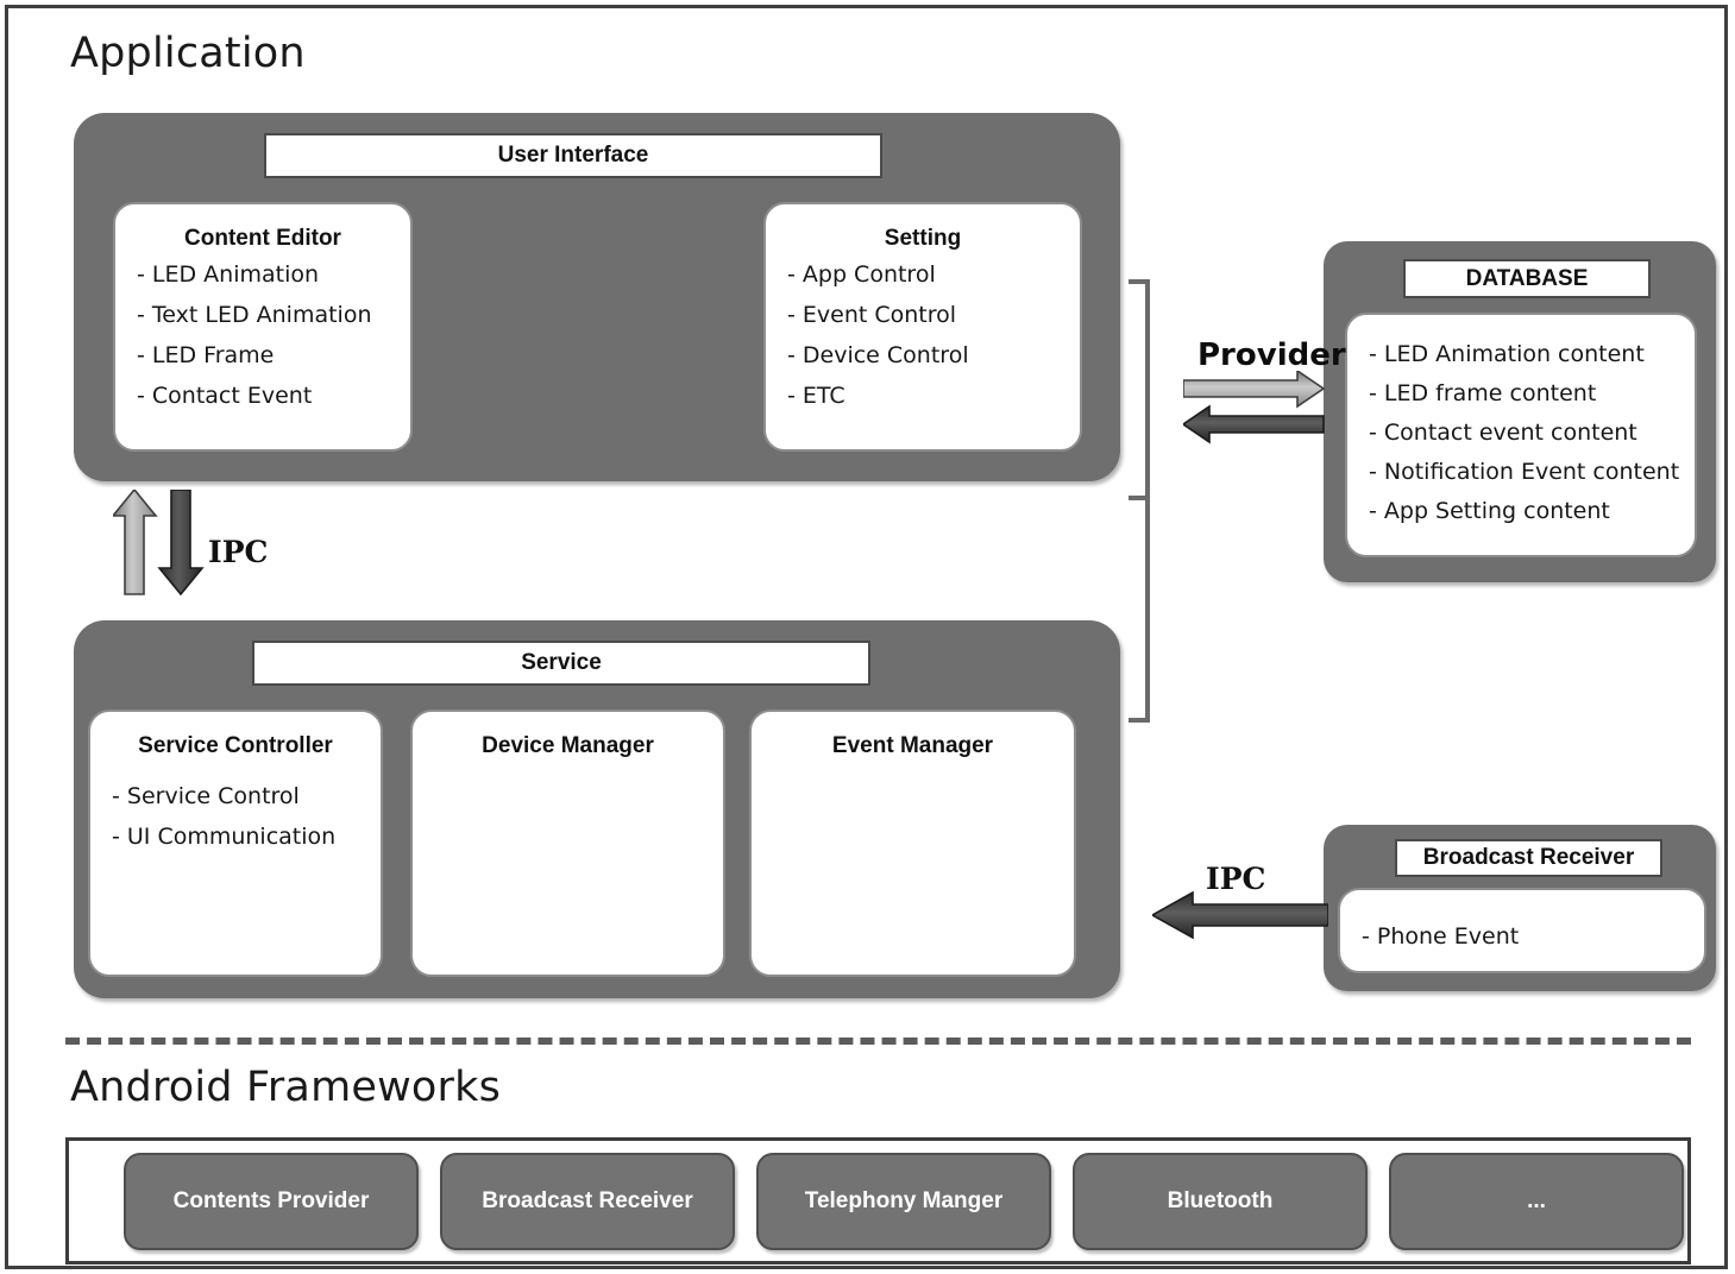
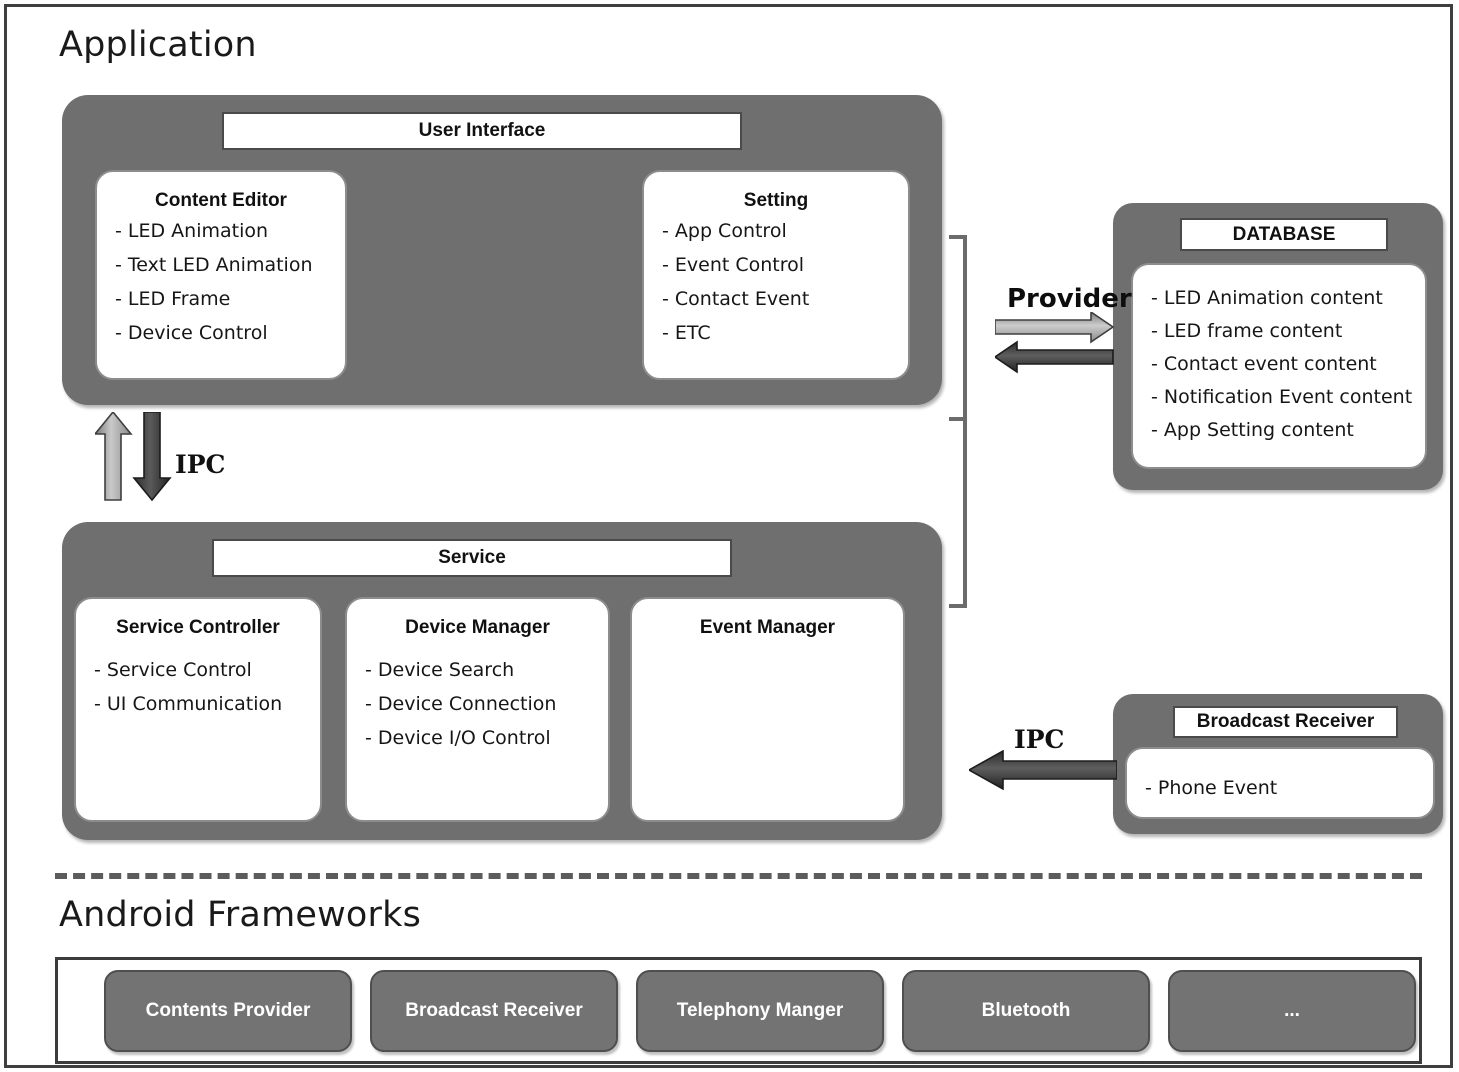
  Application
  User Interface
  Content Editor
  - LED Animation
  - Text LED Animation
  - LED Frame
- - Contact Event
+ - Device Control
  Setting
  - App Control
  - Event Control
- - Device Control
+ - Contact Event
  - ETC
  Service
  Service Controller
  - Service Control
  - UI Communication
  Device Manager
+ - Device Search
+ - Device Connection
+ - Device I/O Control
  Event Manager
  DATABASE
  - LED Animation content
  - LED frame content
  - Contact event content
  - Notification Event content
  - App Setting content
  Broadcast Receiver
  - Phone Event
  IPC
  Provider
  IPC
  Android Frameworks
  Contents Provider
  Broadcast Receiver
  Telephony Manger
  Bluetooth
  ...
